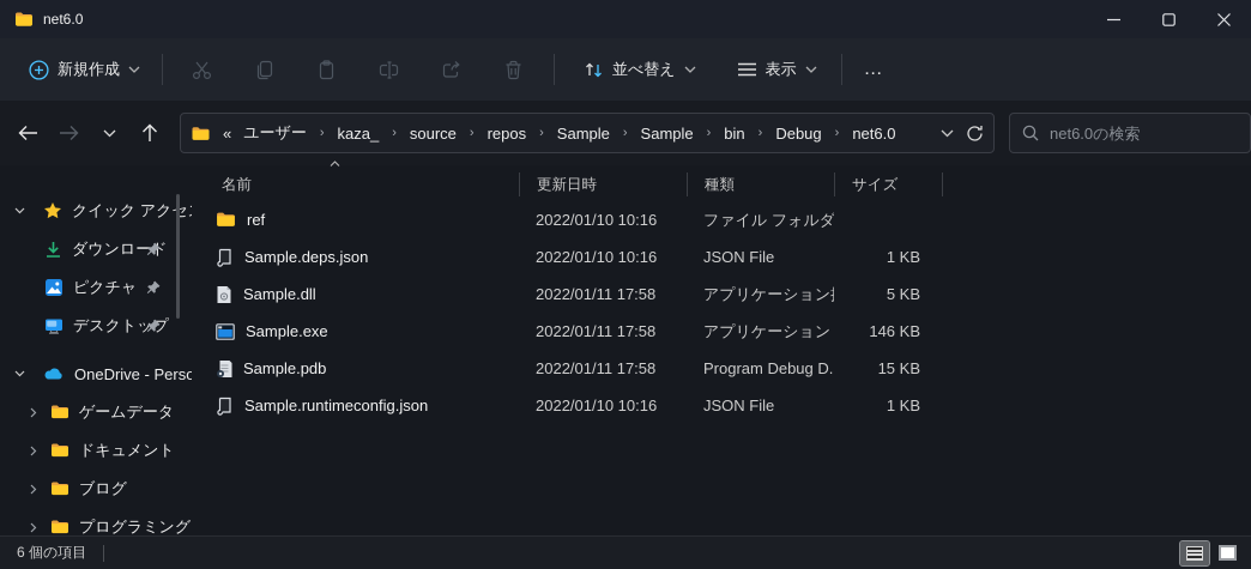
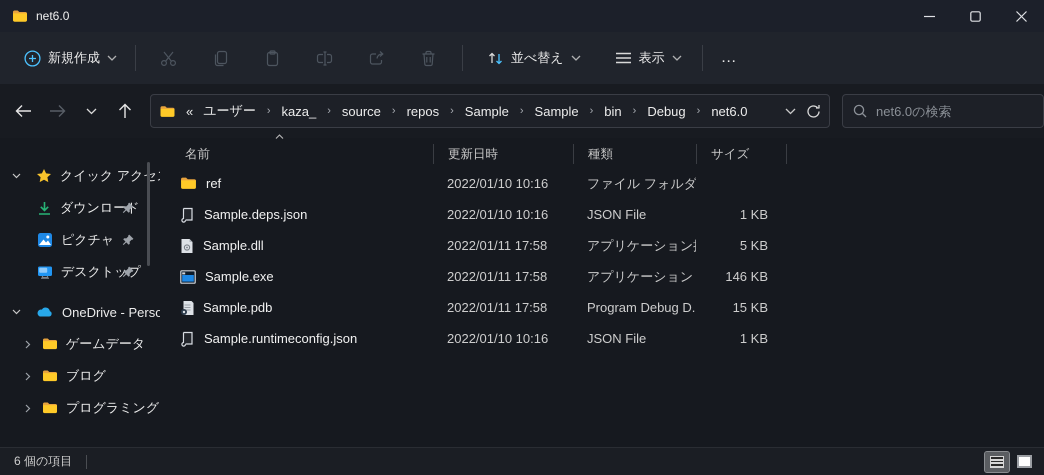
  net6.0
  新規作成
  並べ替え
  表示
  …
  «
  ユーザー
  ›
  kaza_
  ›
  source
  ›
  repos
  ›
  Sample
  ›
  Sample
  ›
  bin
  ›
  Debug
  ›
  net6.0
  net6.0の検索
  クイック アクセ
  ダウンロード
  ピクチャ
  デスクトップ
  OneDrive - Perso
  ゲームデータ
- ドキュメント
  ブログ
  プログラミング
  名前
  更新日時
  種類
  サイズ
  ref
  2022/01/10 10:16
  ファイル フォルダ
  Sample.deps.json
  2022/01/10 10:16
  JSON File
  1 KB
  Sample.dll
  2022/01/11 17:58
  アプリケーション
  5 KB
  Sample.exe
  2022/01/11 17:58
  アプリケーション
  146 KB
  Sample.pdb
  2022/01/11 17:58
  Program Debug D.
  15 KB
  Sample.runtimeconfig.json
  2022/01/10 10:16
  JSON File
  1 KB
  6 個の項目
